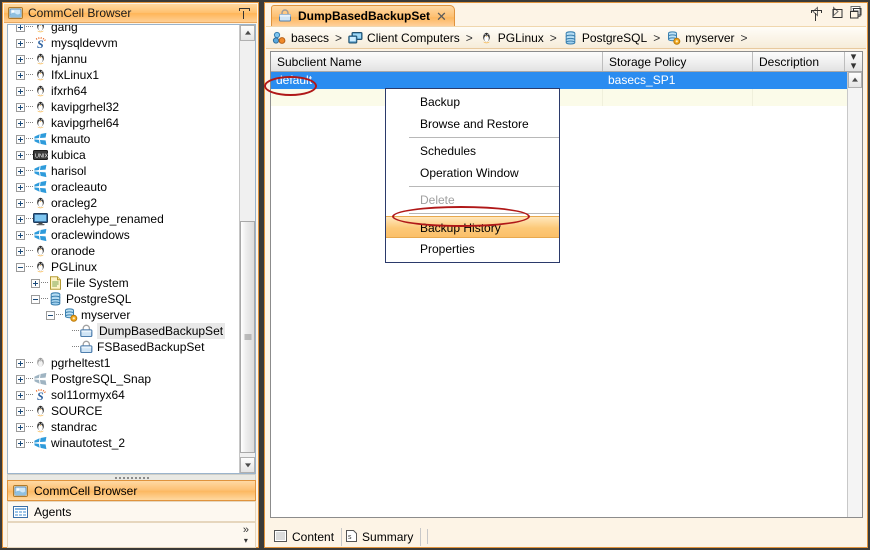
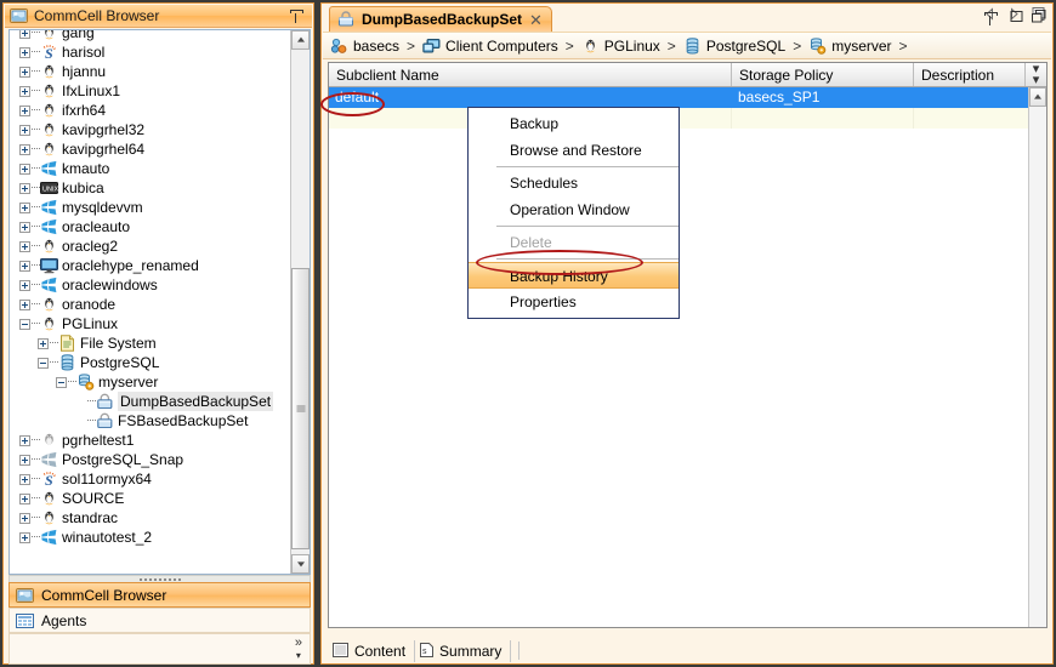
  CommCell Browser
  gang
  S
- mysqldevvm
+ harisol
  hjannu
  IfxLinux1
  ifxrh64
  kavipgrhel32
  kavipgrhel64
  kmauto
  kubica
- harisol
+ mysqldevvm
  oracleauto
  oracleg2
  oraclehype_renamed
  oraclewindows
  oranode
  PGLinux
  File System
  PostgreSQL
  myserver
  DumpBasedBackupSet
  FSBasedBackupSet
  pgrheltest1
  PostgreSQL_Snap
  S
  sol11ormyx64
  SOURCE
  standrac
  winautotest_2
  CommCell Browser
  Agents
  »
  ▾
  DumpBasedBackupSet
  ✕
  basecs
  >
  Client Computers
  >
  PGLinux
  >
  PostgreSQL
  >
  myserver
  >
  Subclient Name
  Storage Policy
  Description
  ▾
  ▾
  default
  basecs_SP1
  Content
  Summary
  Backup
  Browse and Restore
  Schedules
  Operation Window
  Delete
  Backup History
  Properties
